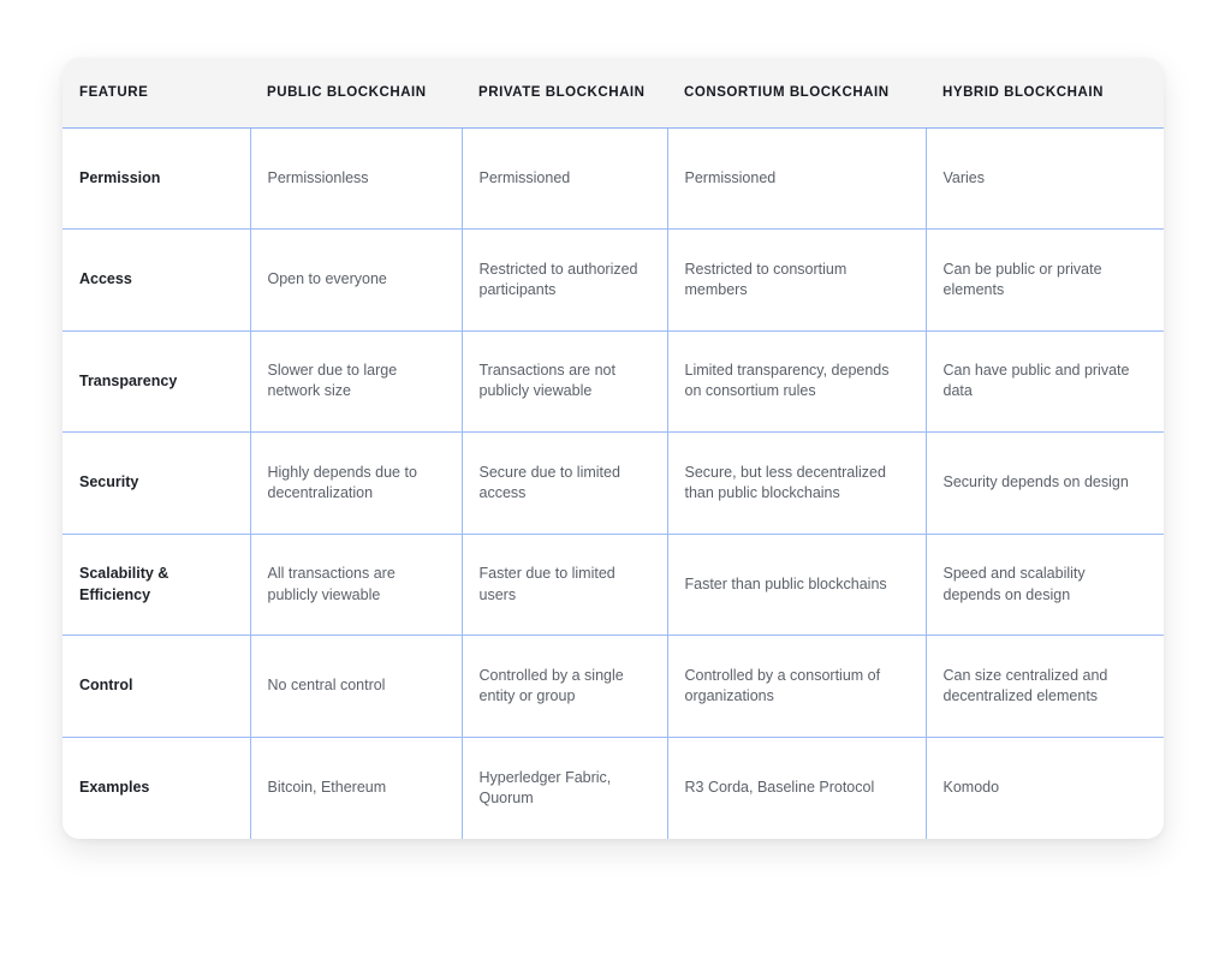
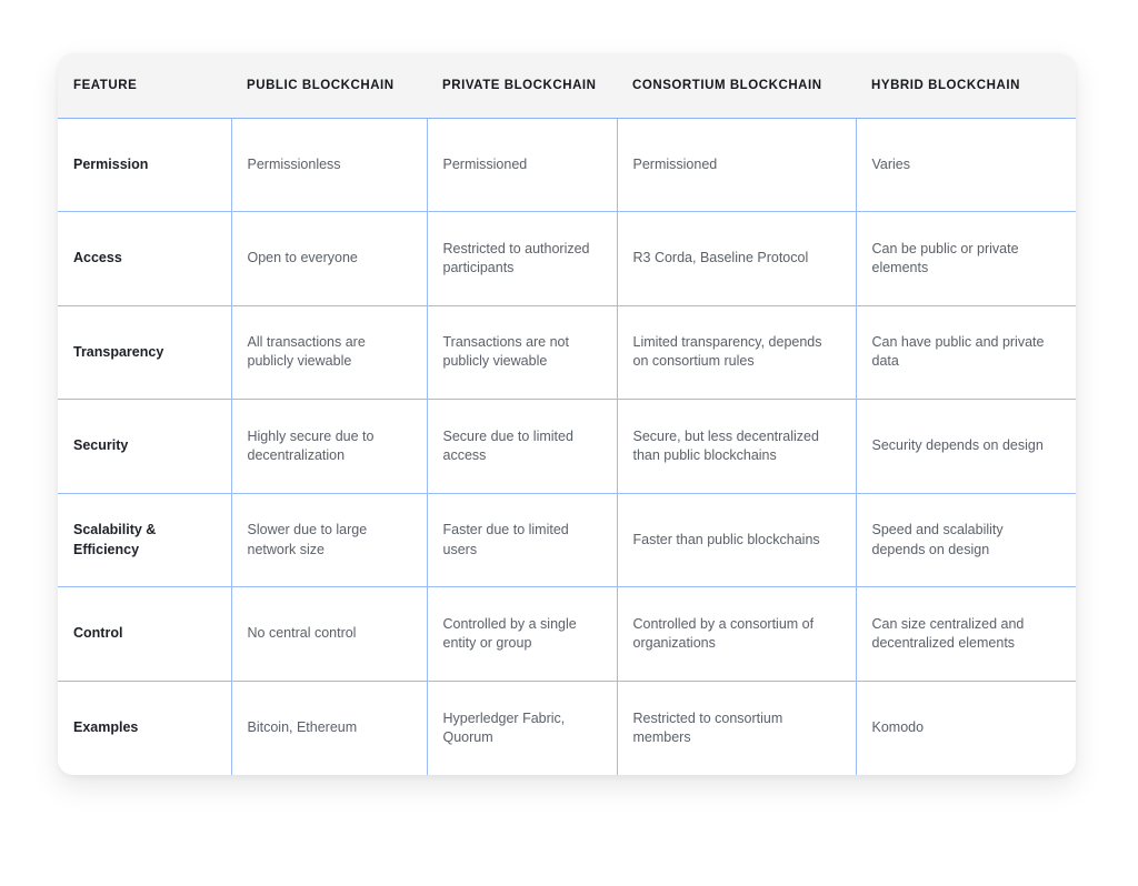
  FEATURE	PUBLIC BLOCKCHAIN	PRIVATE BLOCKCHAIN	CONSORTIUM BLOCKCHAIN	HYBRID BLOCKCHAIN
  Permission	Permissionless	Permissioned	Permissioned	Varies
- Access	Open to everyone	Restricted to authorized participants	Restricted to consortium members	Can be public or private elements
+ Access	Open to everyone	Restricted to authorized participants	R3 Corda, Baseline Protocol	Can be public or private elements
- Transparency	Slower due to large network size	Transactions are not publicly viewable	Limited transparency, depends on consortium rules	Can have public and private data
+ Transparency	All transactions are publicly viewable	Transactions are not publicly viewable	Limited transparency, depends on consortium rules	Can have public and private data
- Security	Highly depends due to decentralization	Secure due to limited access	Secure, but less decentralized than public blockchains	Security depends on design
+ Security	Highly secure due to decentralization	Secure due to limited access	Secure, but less decentralized than public blockchains	Security depends on design
- Scalability & Efficiency	All transactions are publicly viewable	Faster due to limited users	Faster than public blockchains	Speed and scalability depends on design
+ Scalability & Efficiency	Slower due to large network size	Faster due to limited users	Faster than public blockchains	Speed and scalability depends on design
  Control	No central control	Controlled by a single entity or group	Controlled by a consortium of organizations	Can size centralized and decentralized elements
- Examples	Bitcoin, Ethereum	Hyperledger Fabric, Quorum	R3 Corda, Baseline Protocol	Komodo
+ Examples	Bitcoin, Ethereum	Hyperledger Fabric, Quorum	Restricted to consortium members	Komodo
